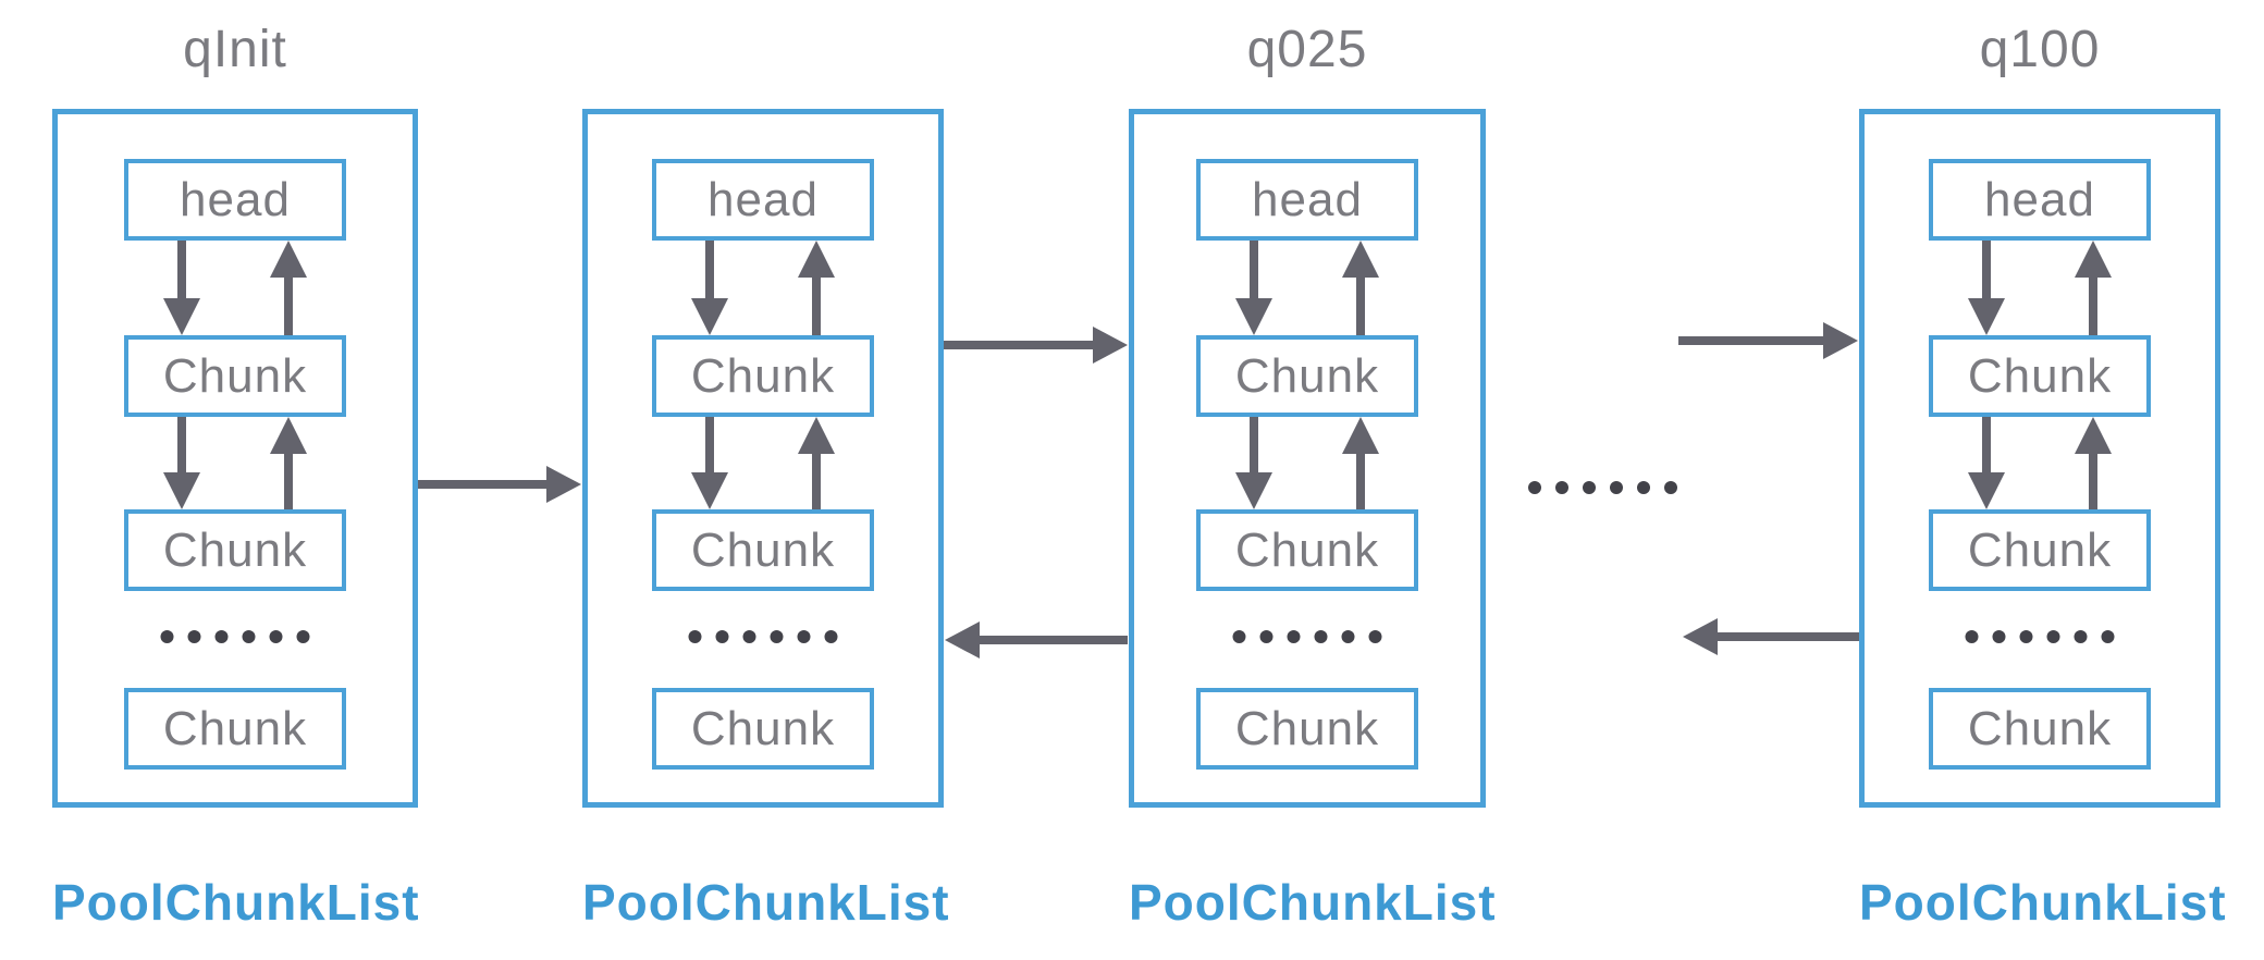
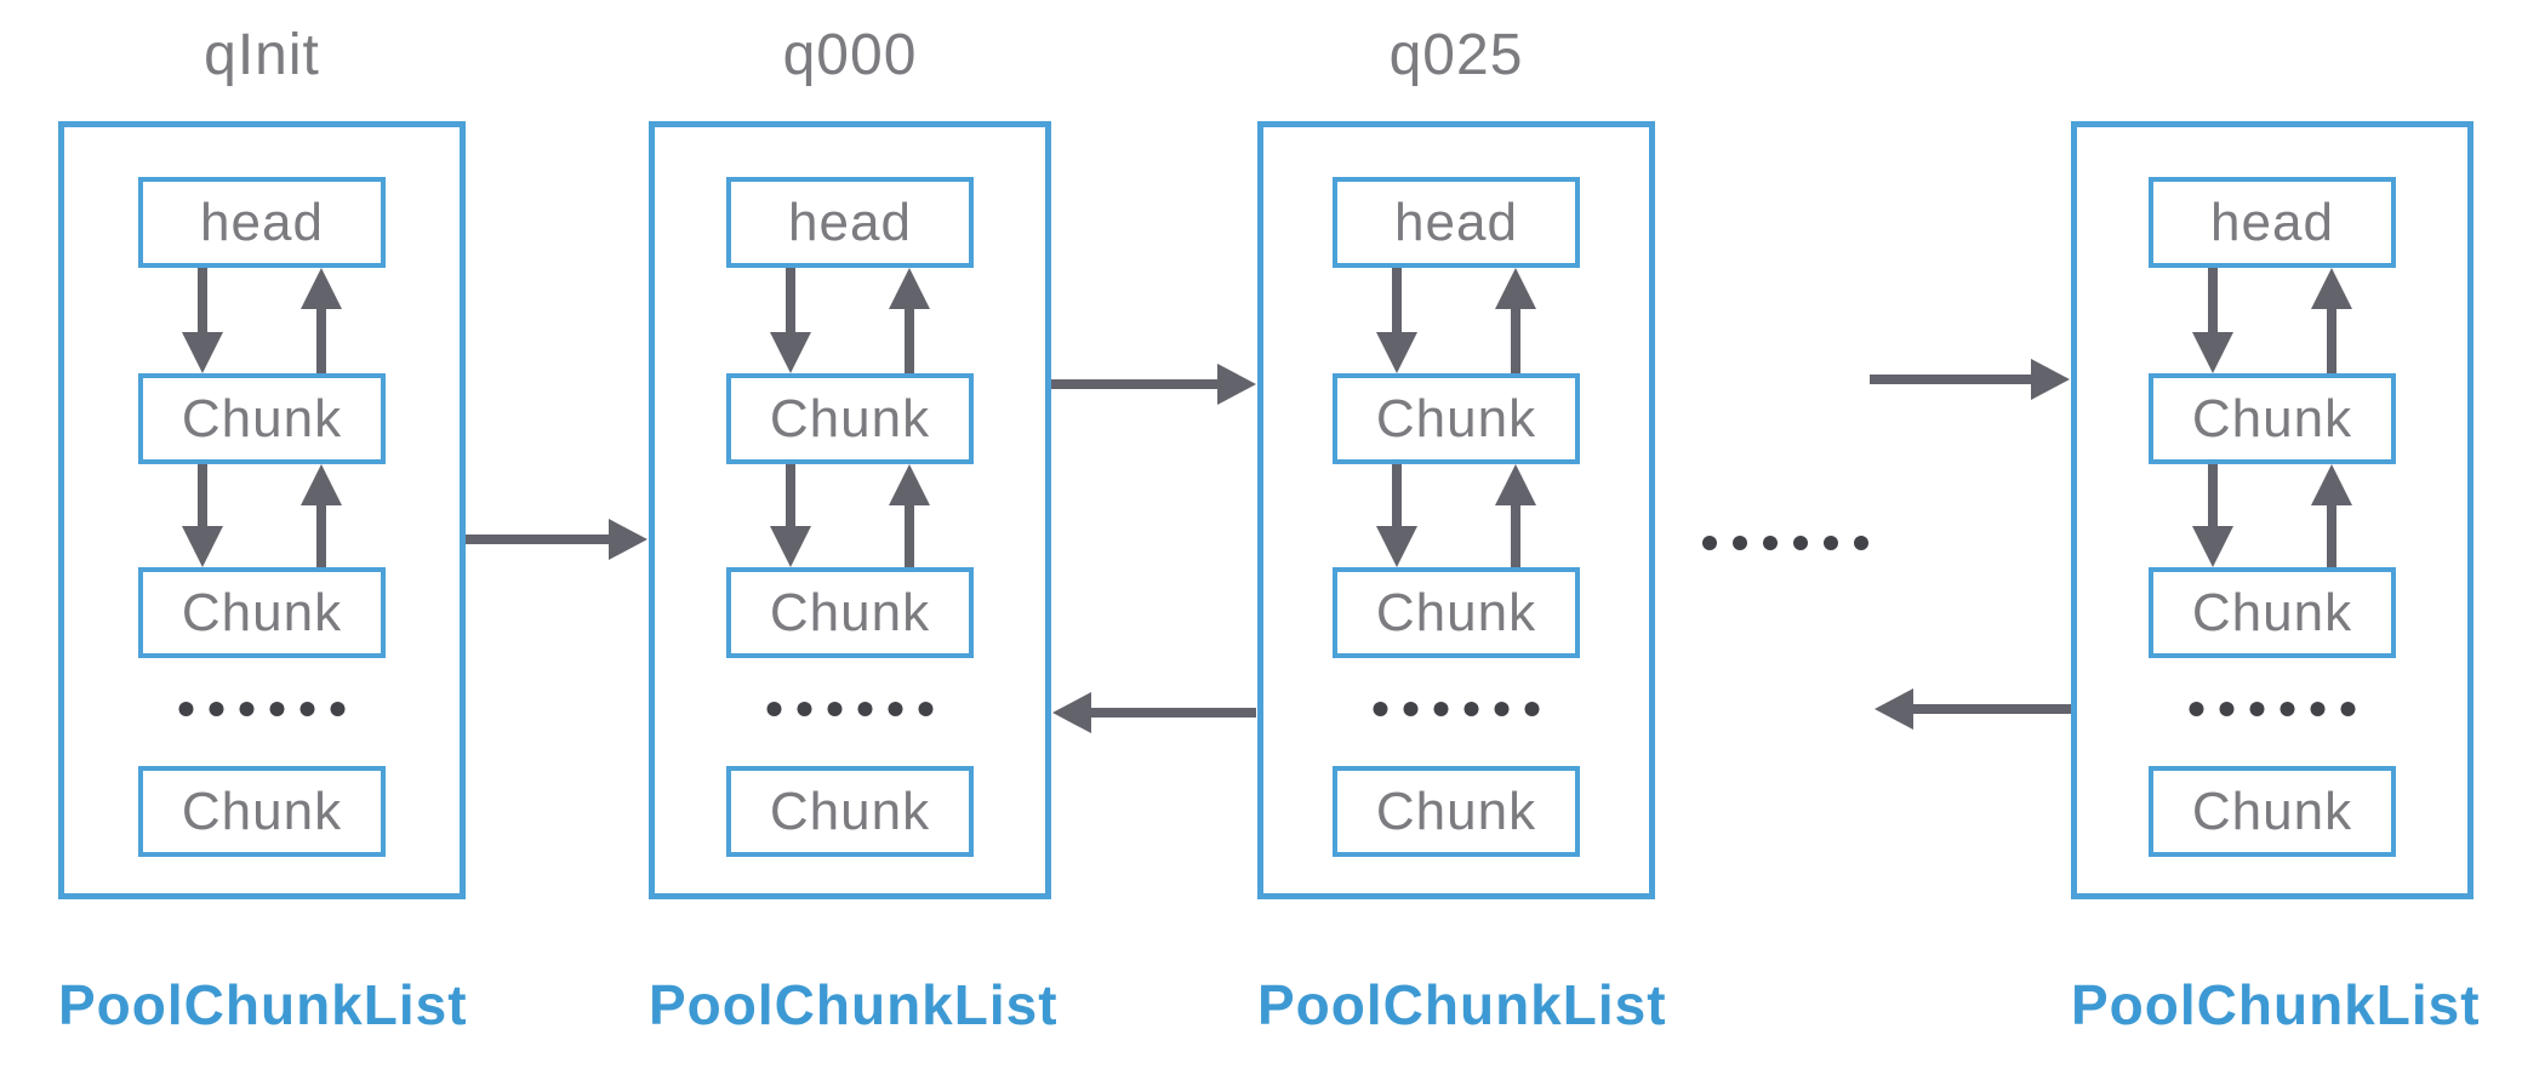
  qInit
  head
  Chunk
  Chunk
  Chunk
  PoolChunkList
+ q000
  head
  Chunk
  Chunk
  Chunk
  PoolChunkList
  q025
  head
  Chunk
  Chunk
  Chunk
  PoolChunkList
- q100
  head
  Chunk
  Chunk
  Chunk
  PoolChunkList
